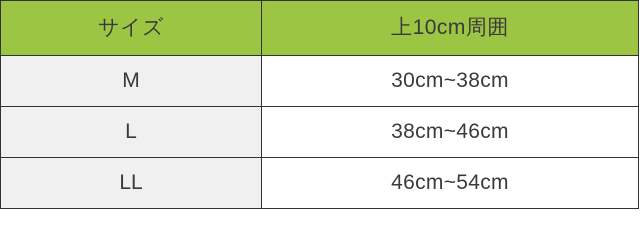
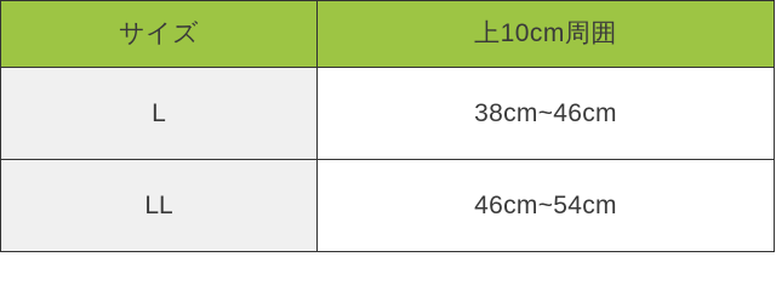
  サイズ	上10cm周囲
- M	30cm~38cm
  L	38cm~46cm
  LL	46cm~54cm
